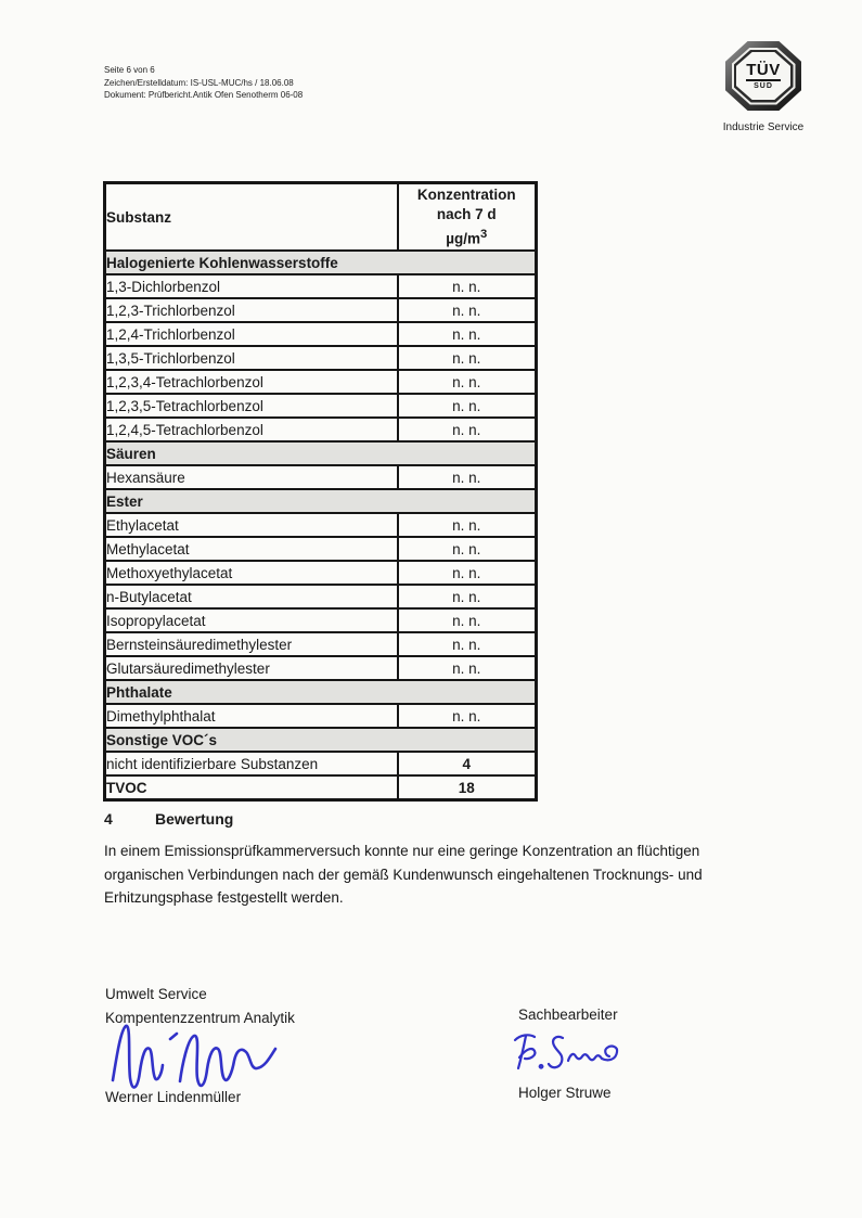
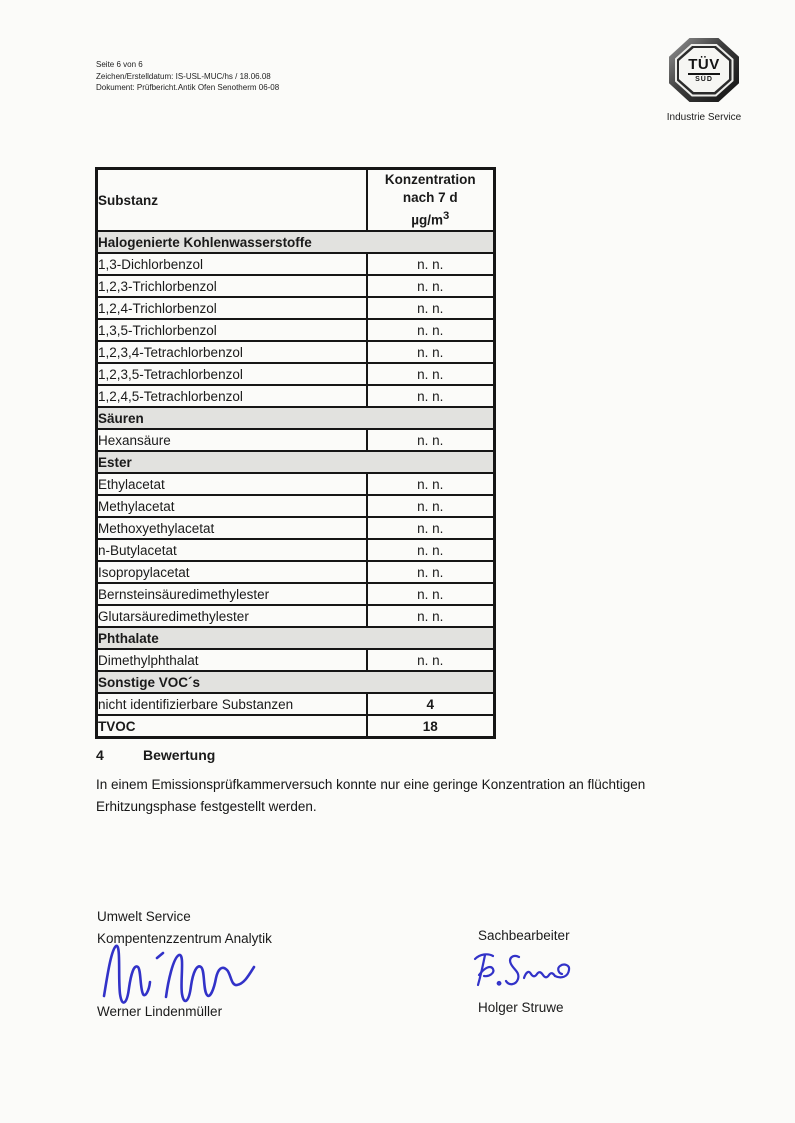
  Seite 6 von 6
  Zeichen/Erstelldatum: IS-USL-MUC/hs / 18.06.08
  Dokument: Prüfbericht.Antik Ofen Senotherm 06-08
  TÜV
  Industrie Service
  Substanz	Konzentration nach 7 d µg/m3
  Halogenierte Kohlenwasserstoffe
  1,3-Dichlorbenzol	n. n.
  1,2,3-Trichlorbenzol	n. n.
  1,2,4-Trichlorbenzol	n. n.
  1,3,5-Trichlorbenzol	n. n.
  1,2,3,4-Tetrachlorbenzol	n. n.
  1,2,3,5-Tetrachlorbenzol	n. n.
  1,2,4,5-Tetrachlorbenzol	n. n.
  Säuren
  Hexansäure	n. n.
  Ester
  Ethylacetat	n. n.
  Methylacetat	n. n.
  Methoxyethylacetat	n. n.
  n-Butylacetat	n. n.
  Isopropylacetat	n. n.
  Bernsteinsäuredimethylester	n. n.
  Glutarsäuredimethylester	n. n.
  Phthalate
  Dimethylphthalat	n. n.
  Sonstige VOC´s
  nicht identifizierbare Substanzen	4
  TVOC	18
  4 Bewertung
  In einem Emissionsprüfkammerversuch konnte nur eine geringe Konzentration an flüchtigen
- organischen Verbindungen nach der gemäß Kundenwunsch eingehaltenen Trocknungs- und
  Erhitzungsphase festgestellt werden.
  Umwelt Service
  Kompentenzzentrum Analytik
  Werner Lindenmüller
  Sachbearbeiter
  Holger Struwe
